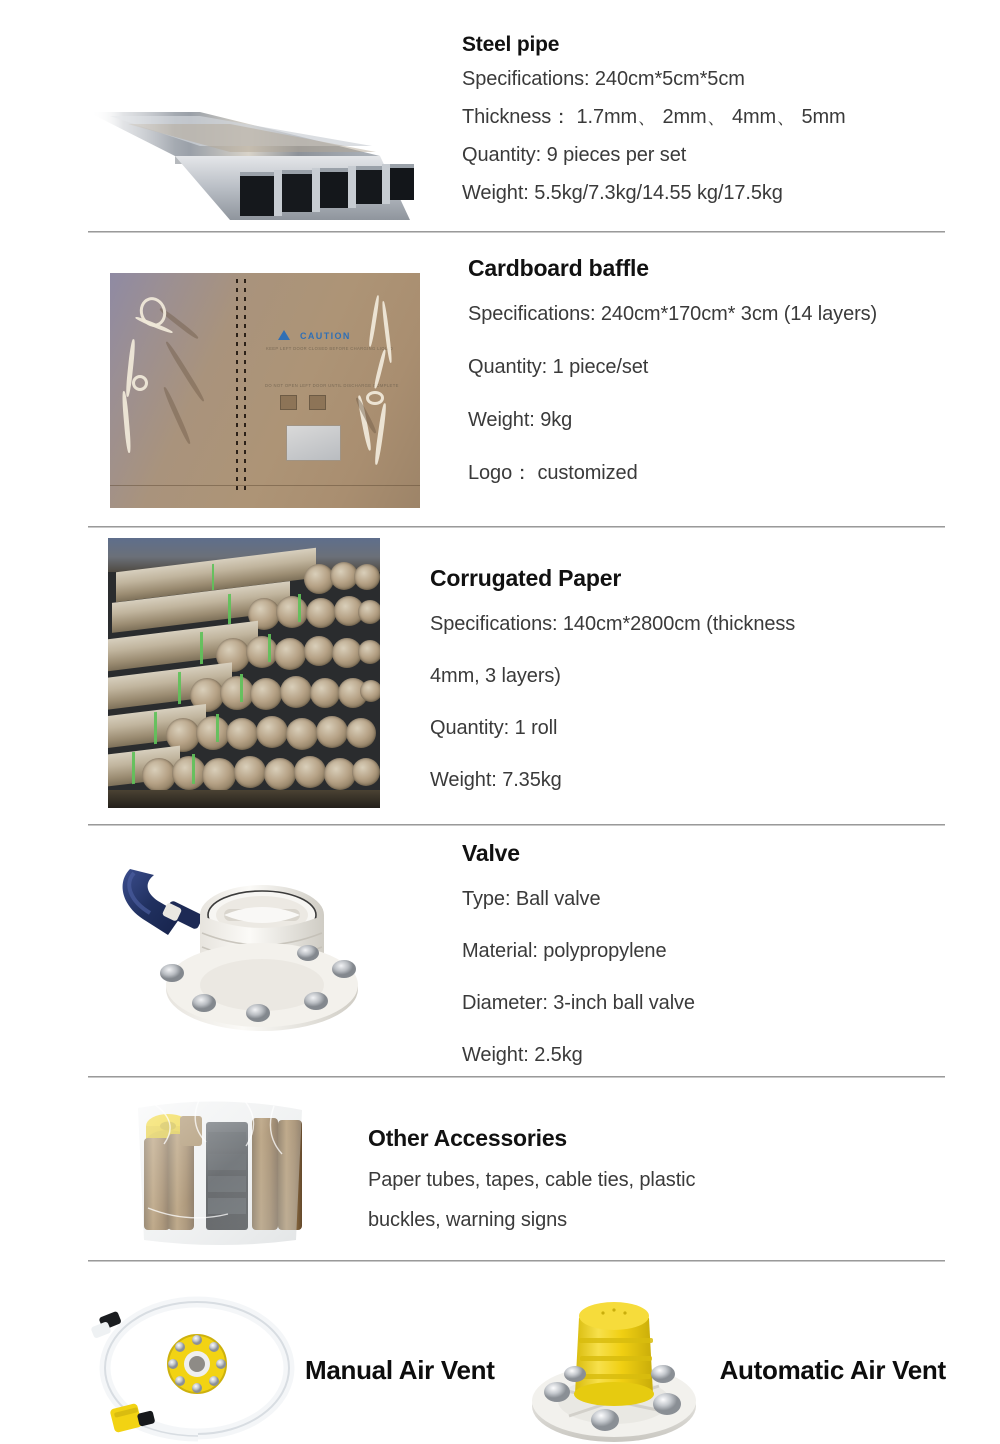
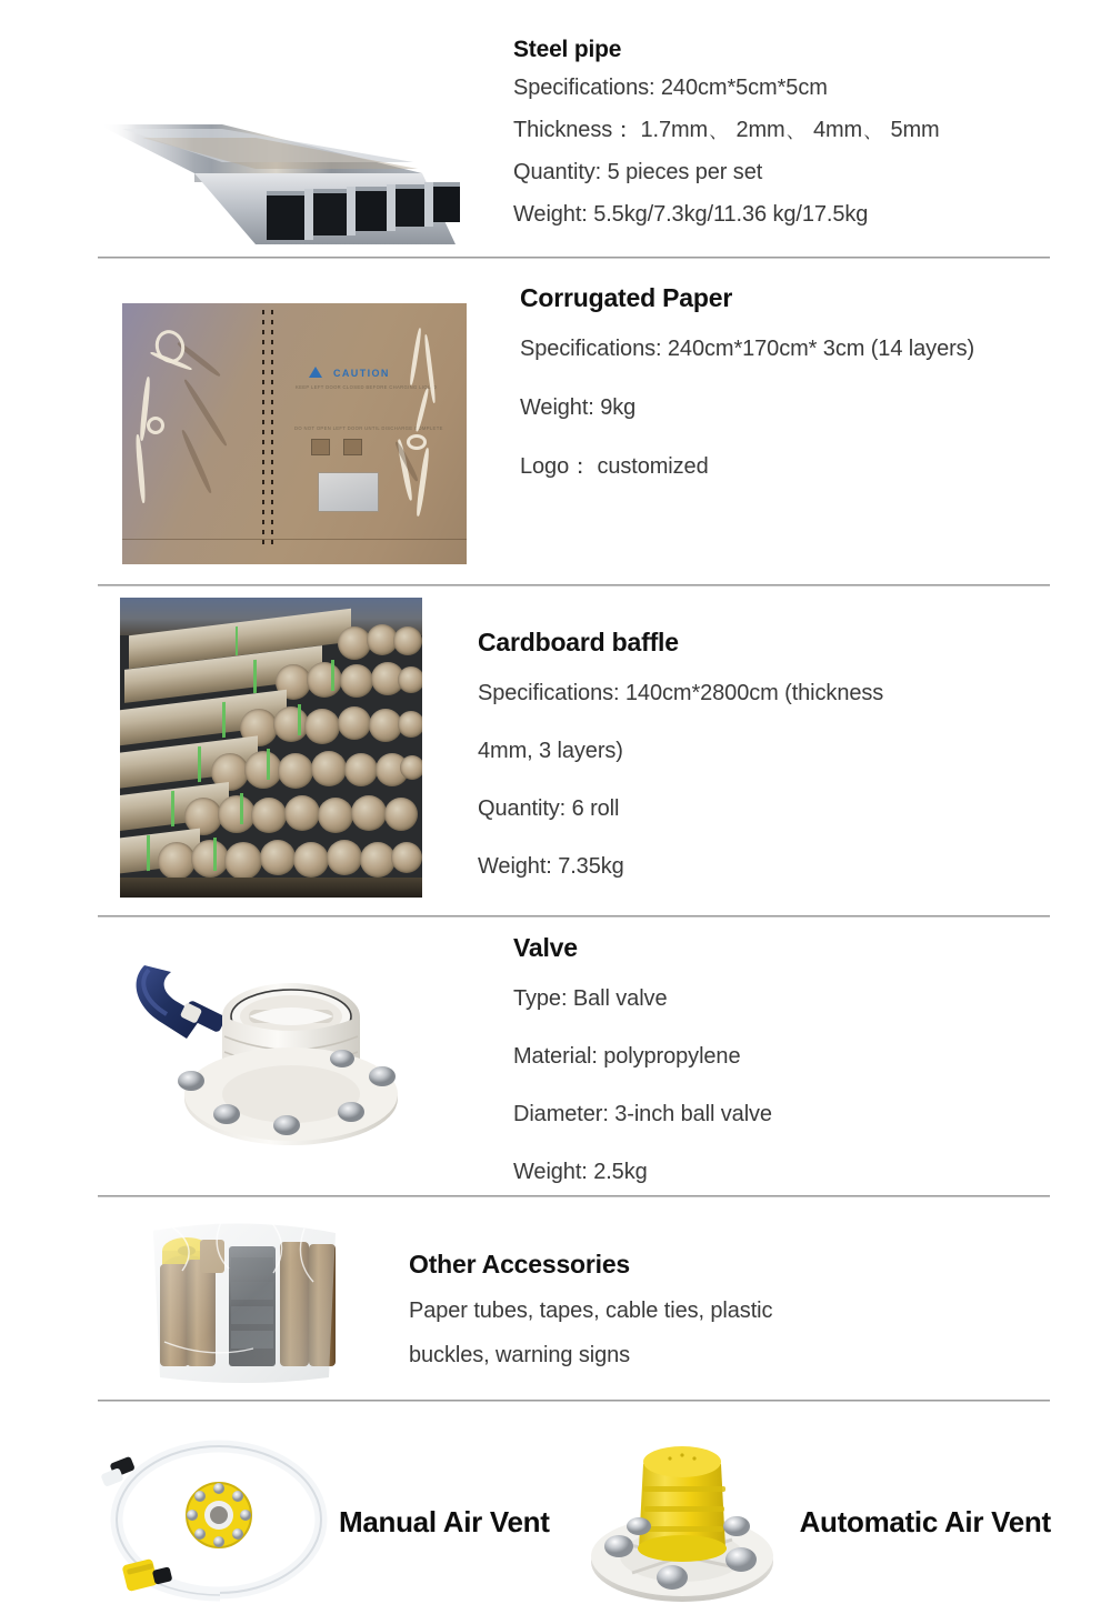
  Steel pipe
  Specifications: 240cm*5cm*5cm
  Thickness： 1.7mm、 2mm、 4mm、 5mm
- Quantity: 9 pieces per set
+ Quantity: 5 pieces per set
- Weight: 5.5kg/7.3kg/14.55 kg/17.5kg
+ Weight: 5.5kg/7.3kg/11.36 kg/17.5kg
  CAUTION
- Cardboard baffle
+ Corrugated Paper
  Specifications: 240cm*170cm* 3cm (14 layers)
- Quantity: 1 piece/set
  Weight: 9kg
  Logo： customized
- Corrugated Paper
+ Cardboard baffle
  Specifications: 140cm*2800cm (thickness
  4mm, 3 layers)
- Quantity: 1 roll
+ Quantity: 6 roll
  Weight: 7.35kg
  Valve
  Type: Ball valve
  Material: polypropylene
  Diameter: 3-inch ball valve
  Weight: 2.5kg
  Other Accessories
  Paper tubes, tapes, cable ties, plastic
  buckles, warning signs
  Manual Air Vent
  Automatic Air Vent
